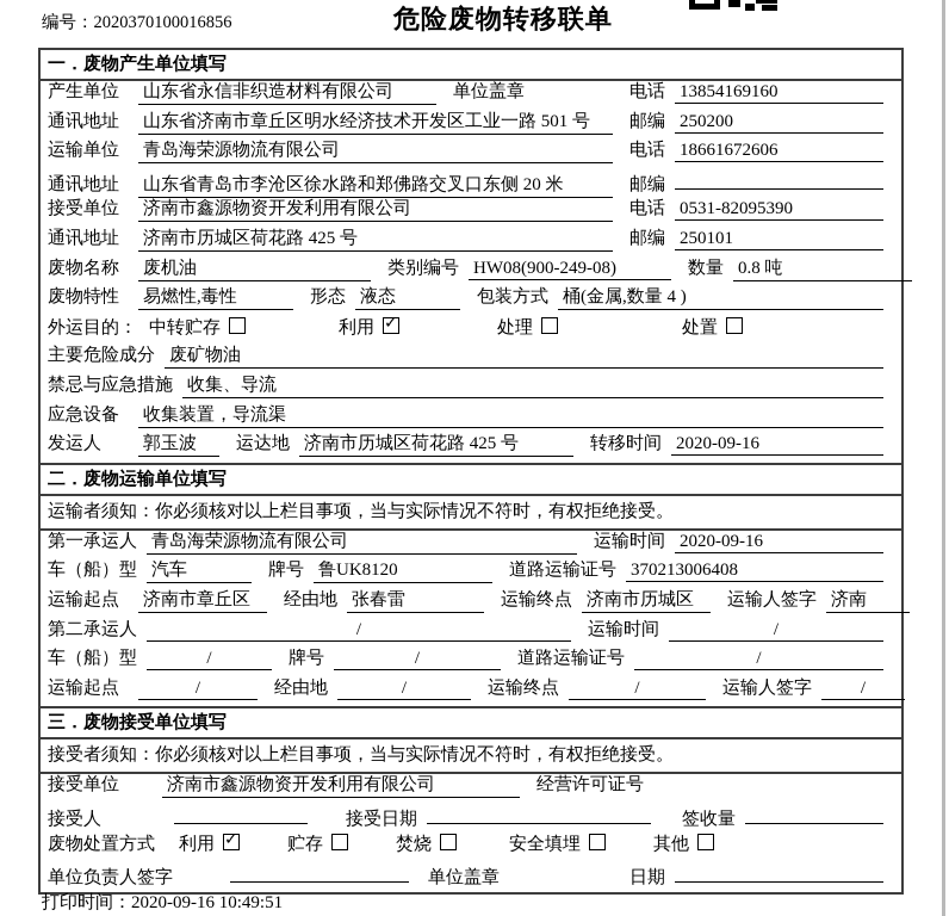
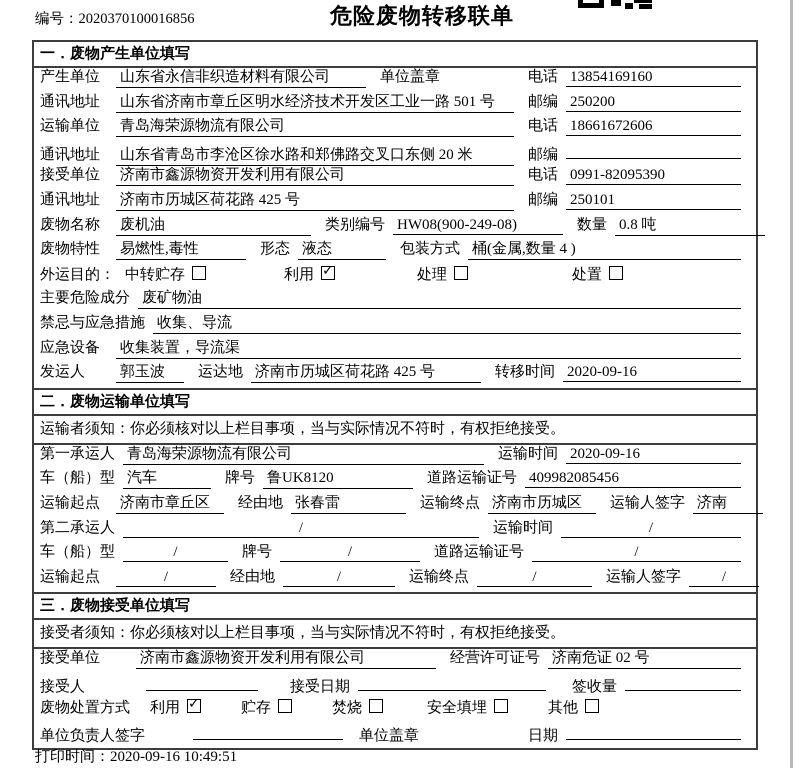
  编号：2020370100016856
  危险废物转移联单
  一．废物产生单位填写
  产生单位
  山东省永信非织造材料有限公司
  单位盖章
  电话
  13854169160
  通讯地址
  山东省济南市章丘区明水经济技术开发区工业一路 501 号
  邮编
  250200
  运输单位
  青岛海荣源物流有限公司
  电话
  18661672606
  通讯地址
  山东省青岛市李沧区徐水路和郑佛路交叉口东侧 20 米
  邮编
  接受单位
  济南市鑫源物资开发利用有限公司
  电话
- 0531-82095390
+ 0991-82095390
  通讯地址
  济南市历城区荷花路 425 号
  邮编
  250101
  废物名称
  废机油
  类别编号
  HW08(900-249-08)
  数量
  0.8 吨
  废物特性
  易燃性,毒性
  形态
  液态
  包装方式
  桶(金属,数量 4 )
  外运目的：
  中转贮存
  利用
  处理
  处置
  主要危险成分
  废矿物油
  禁忌与应急措施
  收集、导流
  应急设备
  收集装置，导流渠
  发运人
  郭玉波
  运达地
  济南市历城区荷花路 425 号
  转移时间
  2020-09-16
  二．废物运输单位填写
  运输者须知：你必须核对以上栏目事项，当与实际情况不符时，有权拒绝接受。
  第一承运人
  青岛海荣源物流有限公司
  运输时间
  2020-09-16
  车（船）型
  汽车
  牌号
  鲁UK8120
  道路运输证号
- 370213006408
+ 409982085456
  运输起点
  济南市章丘区
  经由地
  张春雷
  运输终点
  济南市历城区
  运输人签字
  济南
  第二承运人
  /
  运输时间
  /
  车（船）型
  /
  牌号
  /
  道路运输证号
  /
  运输起点
  /
  经由地
  /
  运输终点
  /
  运输人签字
  /
  三．废物接受单位填写
  接受者须知：你必须核对以上栏目事项，当与实际情况不符时，有权拒绝接受。
  接受单位
  济南市鑫源物资开发利用有限公司
  经营许可证号
+ 济南危证 02 号
  接受人
  接受日期
  签收量
  废物处置方式
  利用
  贮存
  焚烧
  安全填埋
  其他
  单位负责人签字
  单位盖章
  日期
  打印时间：2020-09-16 10:49:51
